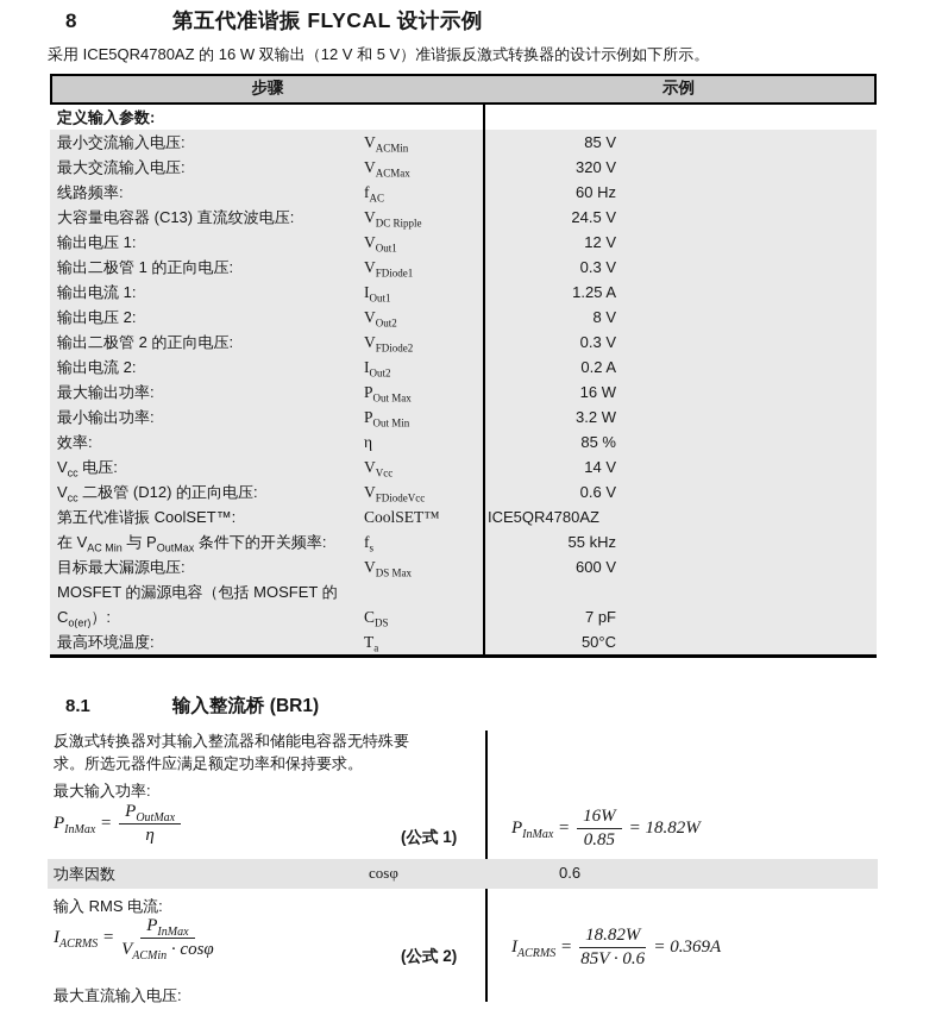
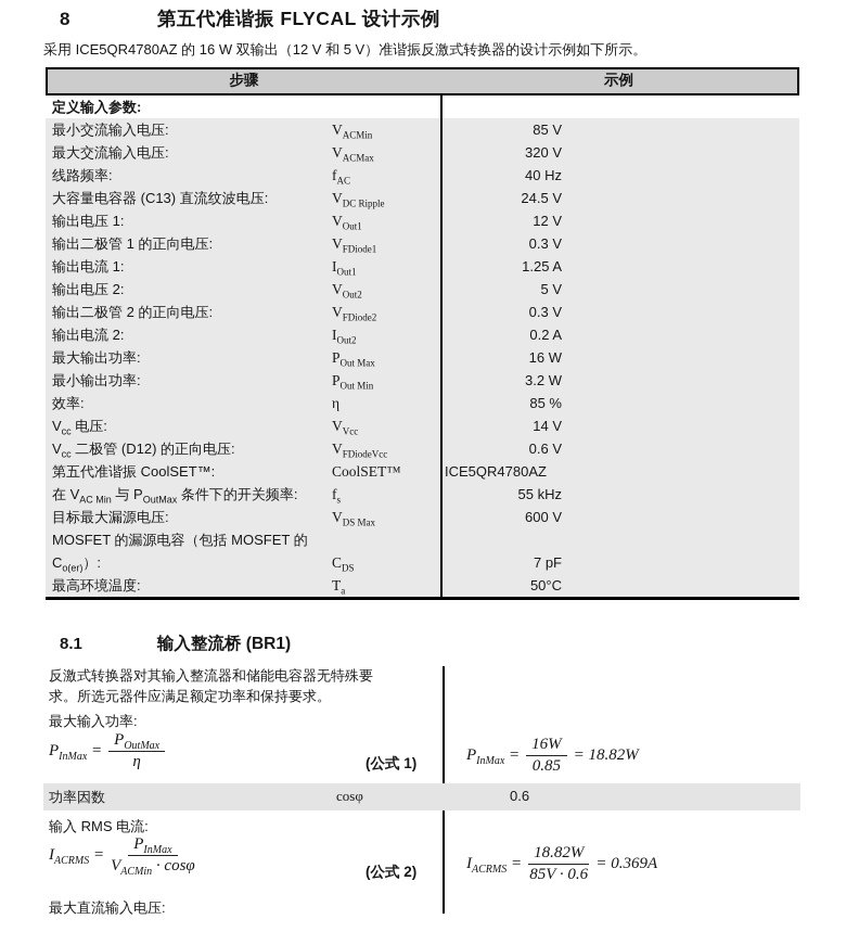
  8
  第五代准谐振 FLYCAL 设计示例
  采用 ICE5QR4780AZ 的 16 W 双输出（12 V 和 5 V）准谐振反激式转换器的设计示例如下所示。
  步骤
  示例
  定义输入参数:
  最小交流输入电压:
  VACMin
  85 V
  最大交流输入电压:
  VACMax
  320 V
  线路频率:
  fAC
- 60 Hz
+ 40 Hz
  大容量电容器 (C13) 直流纹波电压:
  VDC Ripple
  24.5 V
  输出电压 1:
  VOut1
  12 V
  输出二极管 1 的正向电压:
  VFDiode1
  0.3 V
  输出电流 1:
  IOut1
  1.25 A
  输出电压 2:
  VOut2
- 8 V
+ 5 V
  输出二极管 2 的正向电压:
  VFDiode2
  0.3 V
  输出电流 2:
  IOut2
  0.2 A
  最大输出功率:
  POut Max
  16 W
  最小输出功率:
  POut Min
  3.2 W
  效率:
  η
  85 %
  Vcc 电压:
  VVcc
  14 V
  Vcc 二极管 (D12) 的正向电压:
  VFDiodeVcc
  0.6 V
  第五代准谐振 CoolSET™:
  CoolSET™
  ICE5QR4780AZ
  在 VAC Min 与 POutMax 条件下的开关频率:
  fs
  55 kHz
  目标最大漏源电压:
  VDS Max
  600 V
  MOSFET 的漏源电容（包括 MOSFET 的
  Co(er)）:
  CDS
  7 pF
  最高环境温度:
  Ta
  50°C
  8.1
  输入整流桥 (BR1)
  反激式转换器对其输入整流器和储能电容器无特殊要
  求。所选元器件应满足额定功率和保持要求。
  最大输入功率:
  PInMax =
  POutMax
  η
  (公式 1)
  PInMax =
  16W
  0.85
  = 18.82W
  功率因数
  cosφ
  0.6
  输入 RMS 电流:
  IACRMS =
  PInMax
  VACMin · cosφ
  (公式 2)
  IACRMS =
  18.82W
  85V · 0.6
  = 0.369A
  最大直流输入电压:
